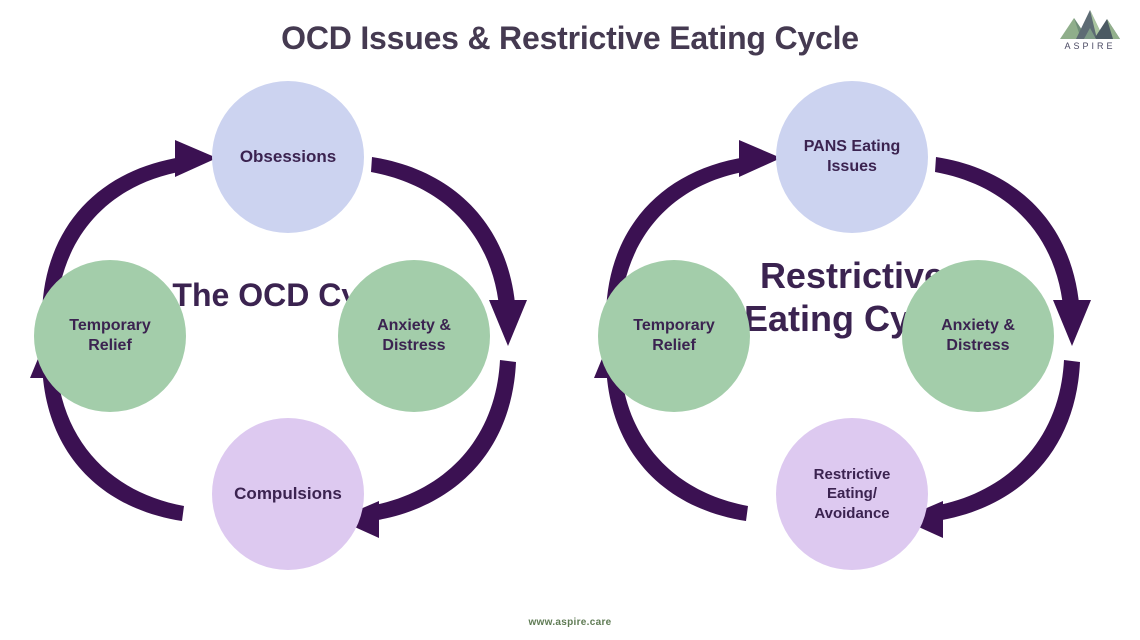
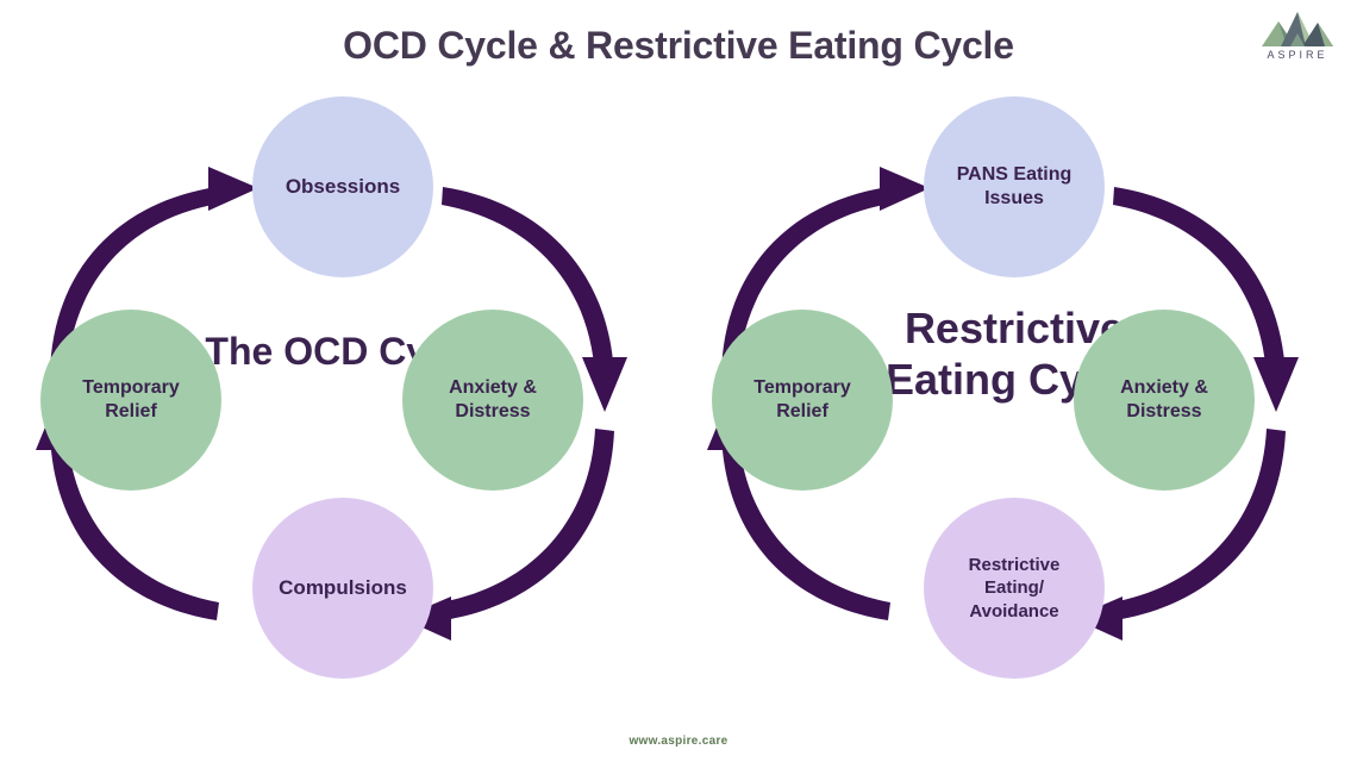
- OCD Issues & Restrictive Eating Cycle
+ OCD Cycle & Restrictive Eating Cycle
  ASPIRE
  Obsessions
  Anxiety &
  Distress
  Compulsions
  Temporary
  Relief
  Restrictiv Eating Cy
  PANS Eating
  Issues
  Anxiety &
  Distress
  Restrictive
  Eating/
  Avoidance
  Temporary
  Relief
  www.aspire.care
